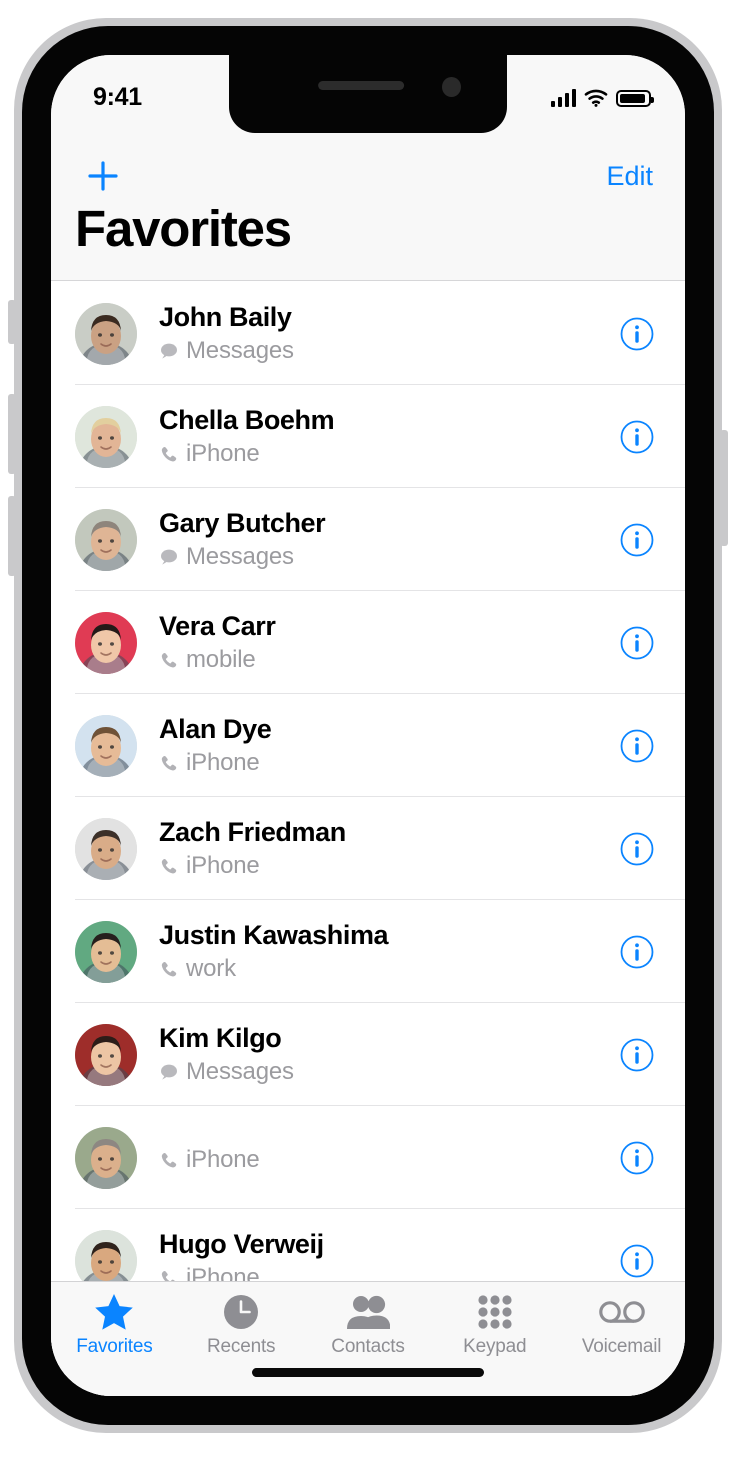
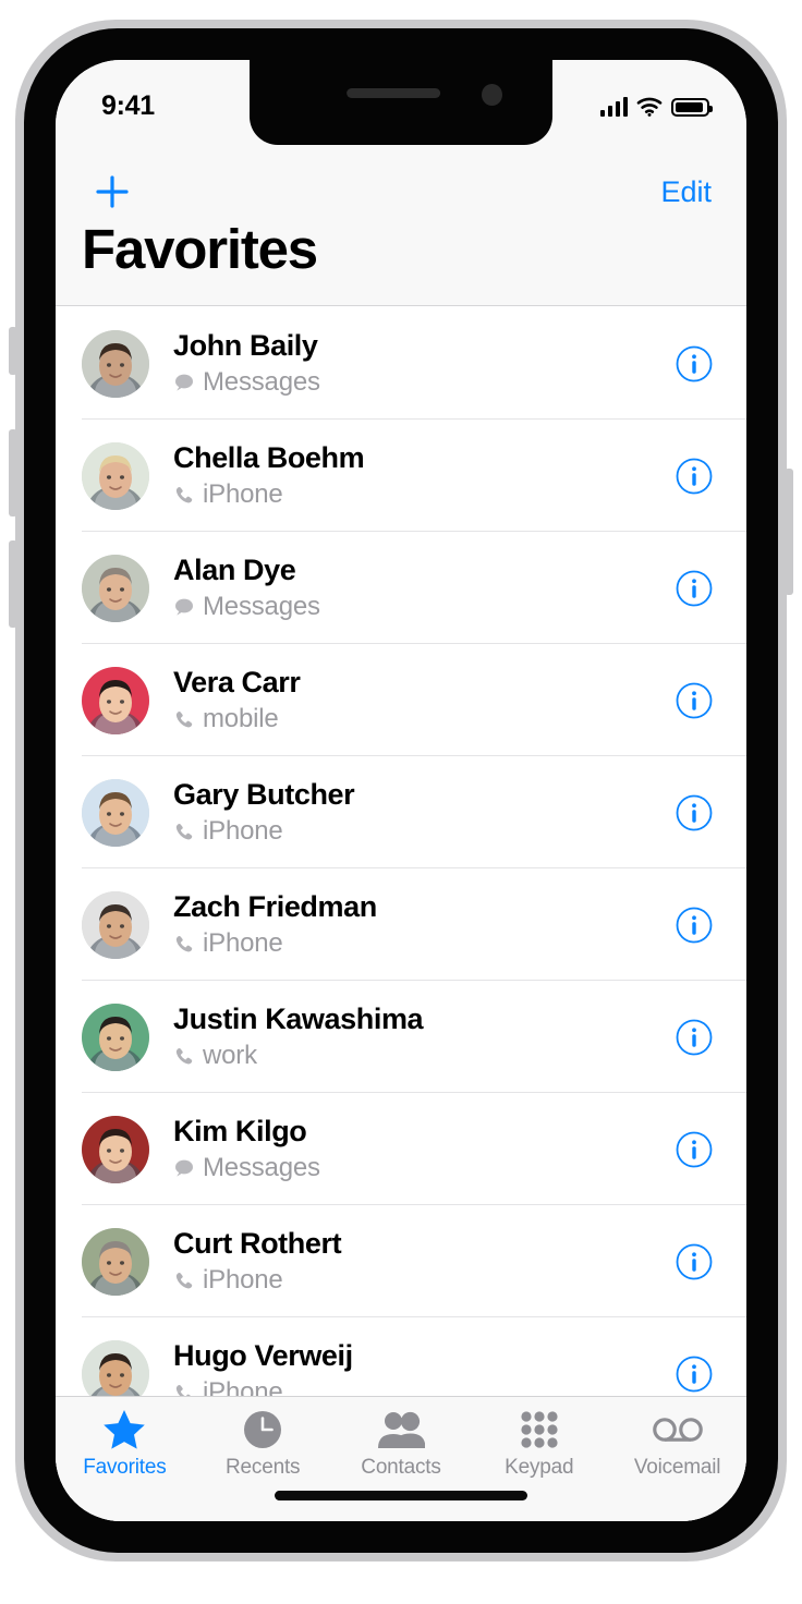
  Edit
  Favorites
  9:41
  John Baily
  Messages
  Chella Boehm
  iPhone
- Gary Butcher
+ Alan Dye
  Messages
  Vera Carr
  mobile
- Alan Dye
+ Gary Butcher
  iPhone
  Zach Friedman
  iPhone
  Justin Kawashima
  work
  Kim Kilgo
  Messages
+ Curt Rothert
  iPhone
  Hugo Verweij
  iPhone
  Favorites
  Recents
  Contacts
  Keypad
  Voicemail
